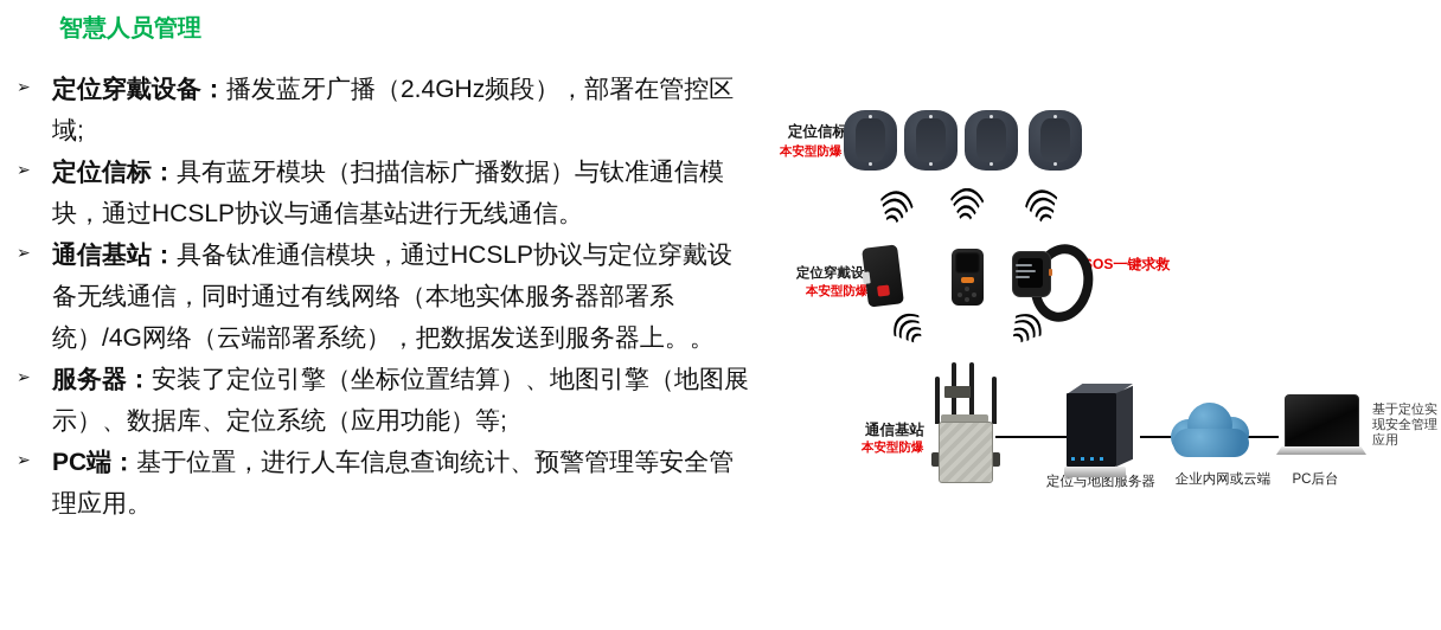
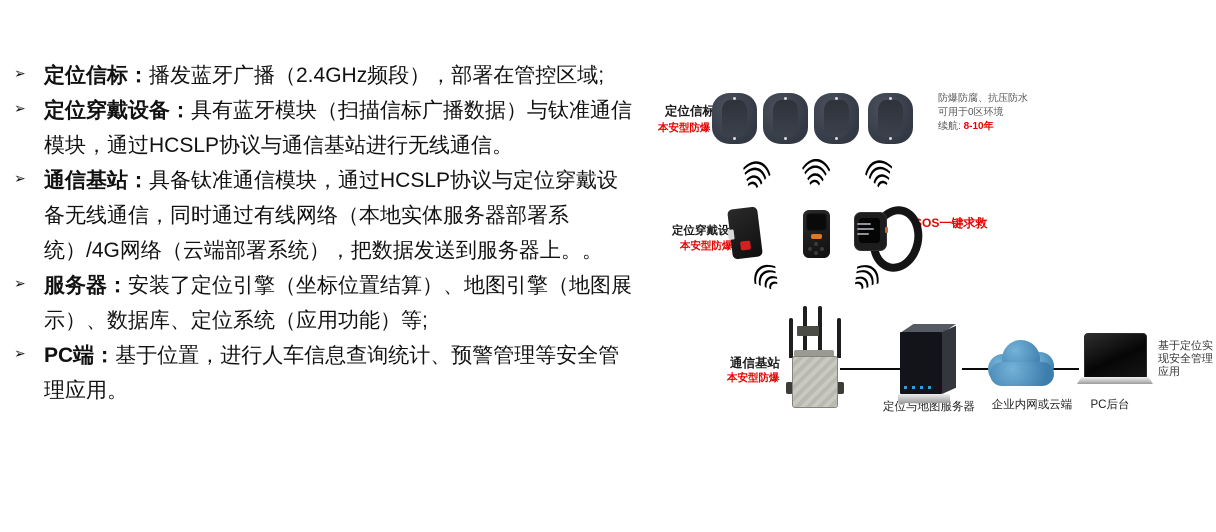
- 智慧人员管理
  ➢
- 定位穿戴设备：播发蓝牙广播（2.4GHz频段），部署在管控区域;
+ 定位信标：播发蓝牙广播（2.4GHz频段），部署在管控区域;
  ➢
- 定位信标：具有蓝牙模块（扫描信标广播数据）与钛准通信模块，通过HCSLP协议与通信基站进行无线通信。
+ 定位穿戴设备：具有蓝牙模块（扫描信标广播数据）与钛准通信模块，通过HCSLP协议与通信基站进行无线通信。
  ➢
  通信基站：具备钛准通信模块，通过HCSLP协议与定位穿戴设备无线通信，同时通过有线网络（本地实体服务器部署系统）/4G网络（云端部署系统），把数据发送到服务器上。。
  ➢
  服务器：安装了定位引擎（坐标位置结算）、地图引擎（地图展示）、数据库、定位系统（应用功能）等;
  ➢
  PC端：基于位置，进行人车信息查询统计、预警管理等安全管理应用。
  定位信标
  本安型防爆
+ 防爆防腐、抗压防水
+ 可用于0区环境
+ 续航: 8-10年
  定位穿戴设
  本安型防爆
  SOS一键求救
  通信基站
  本安型防爆
  定位与地图服务器
  企业内网或云端
  PC后台
  基于定位实
  现安全管理
  应用
